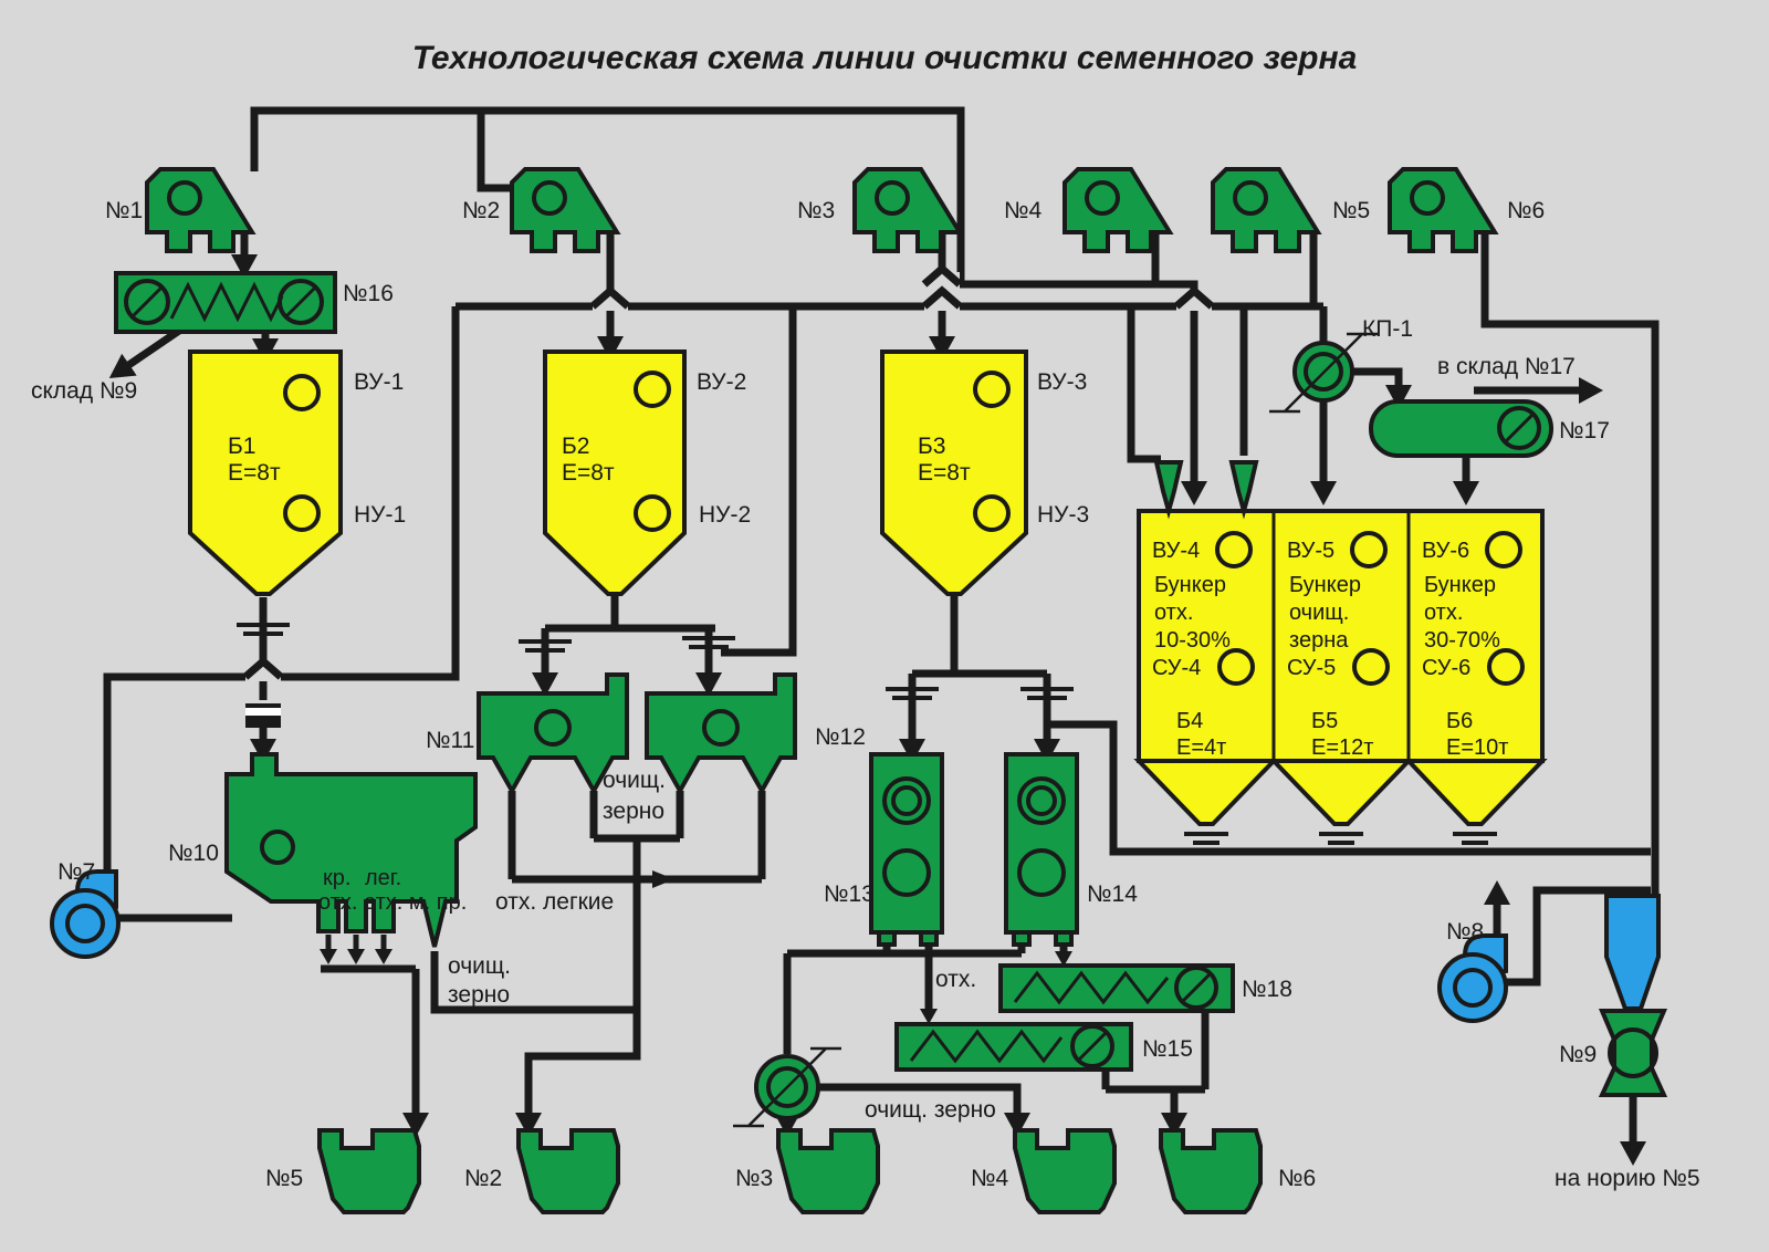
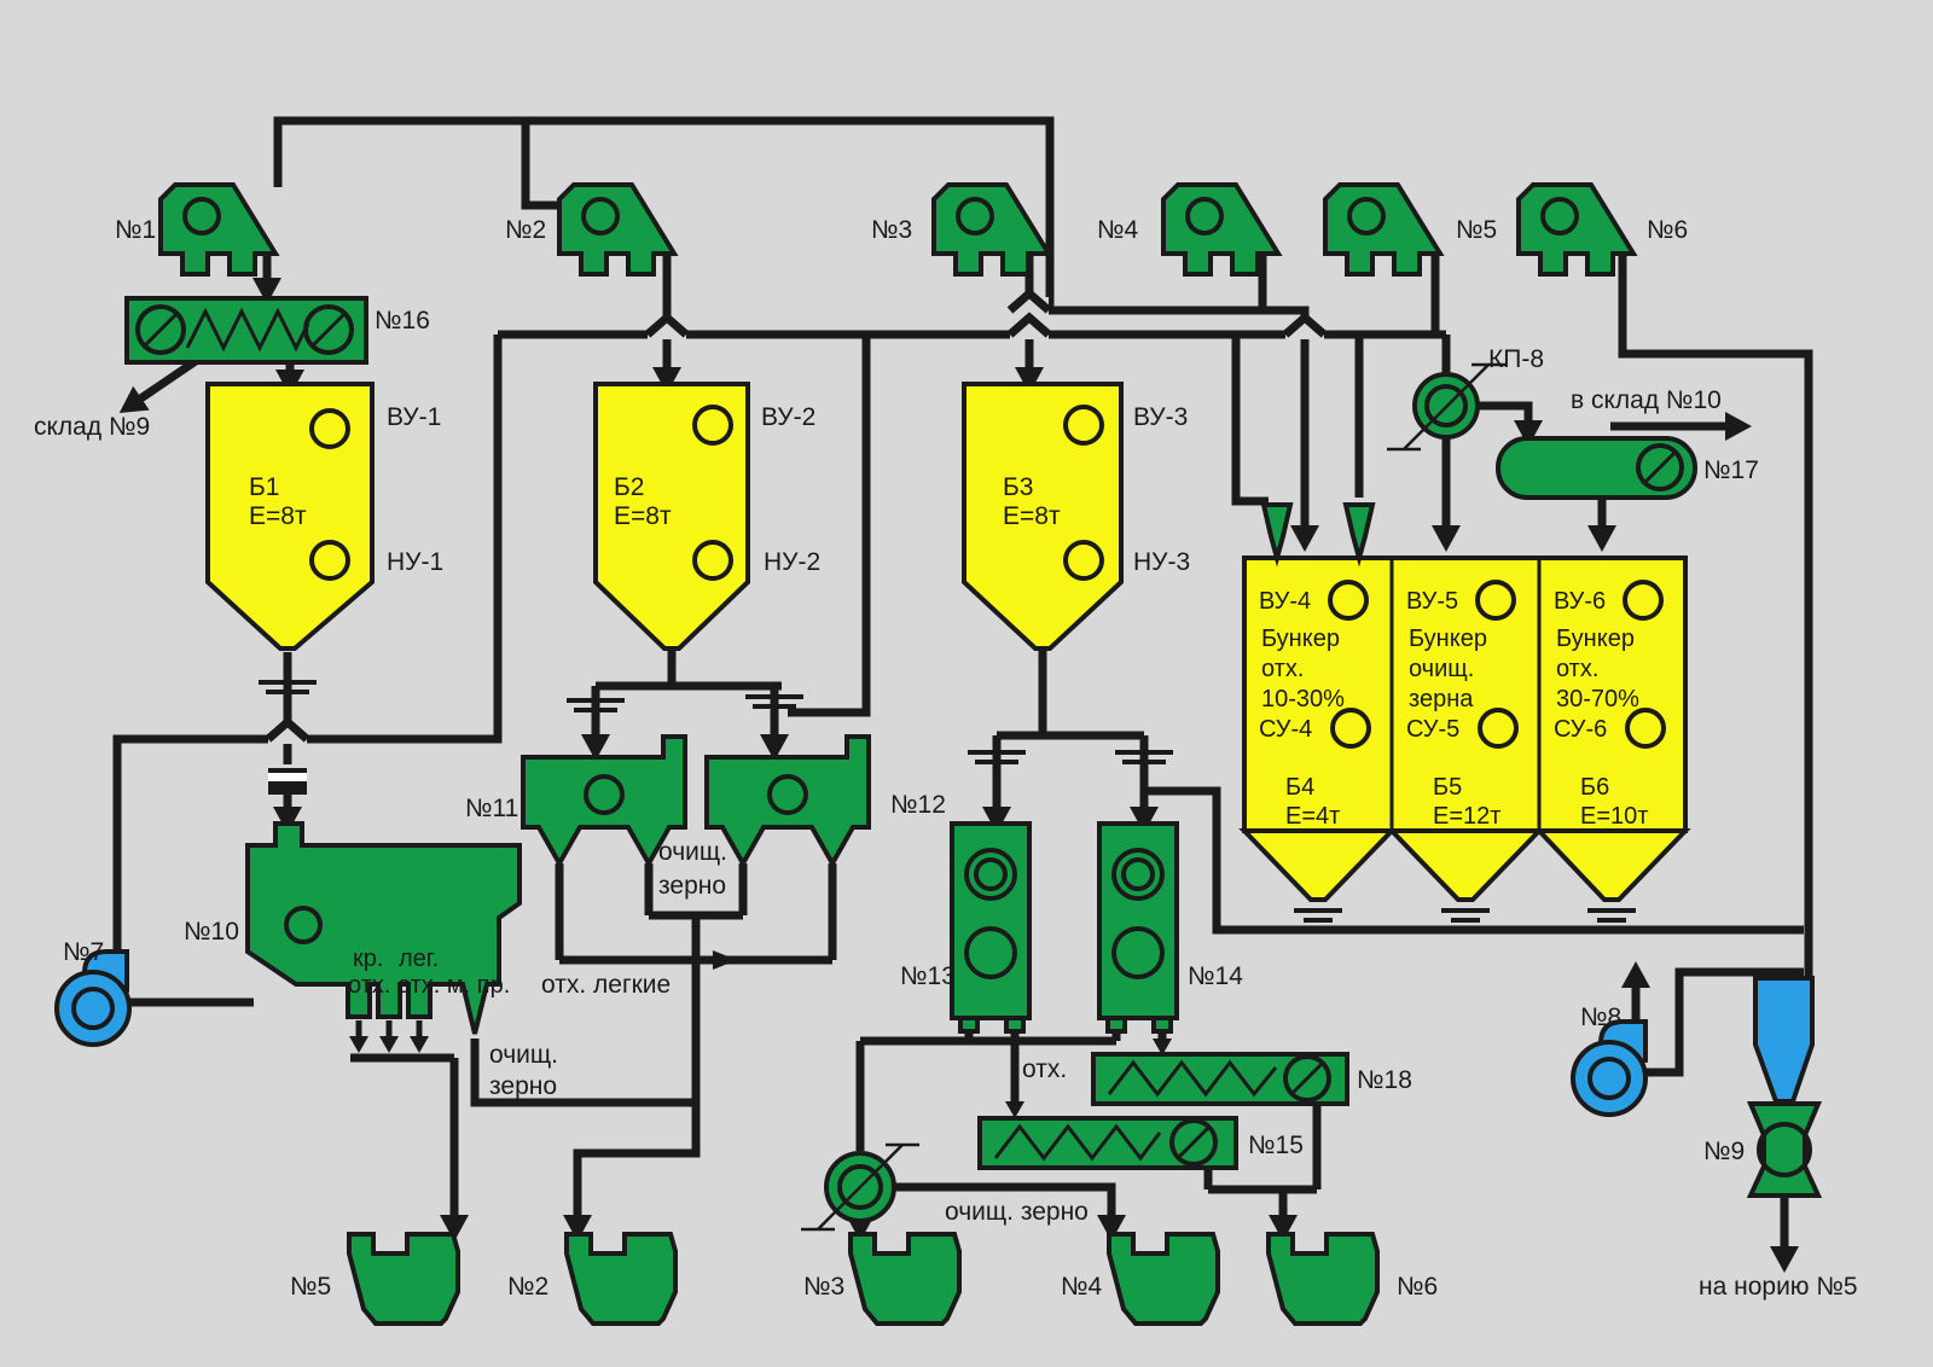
- Технологическая схема линии очистки семенного зерна
  №1
  №2
  №3
  №4
  №5
  №6
  №16
  склад №9
  ВУ-1
  НУ-1
  Б1
  Е=8т
  ВУ-2
  НУ-2
  Б2
  Е=8т
  ВУ-3
  НУ-3
  Б3
  Е=8т
- КП-1
+ КП-8
- в склад №17
+ в склад №10
  №17
  ВУ-4
  Бункер
  отх.
  10-30%
  СУ-4
  Б4
  Е=4т
  ВУ-5
  Бункер
  очищ.
  зерна
  СУ-5
  Б5
  Е=12т
  ВУ-6
  Бункер
  отх.
  30-70%
  СУ-6
  Б6
  Е=10т
  №10
  №7
  №11
  №12
  №13
  №14
  кр.
  лег.
  отх. отх. м. пр.
  очищ.
  зерно
  очищ.
  зерно
  отх. легкие
  отх.
  очищ. зерно
  №18
  №15
  №8
  №9
  на норию №5
  №5
  №2
  №3
  №4
  №6
